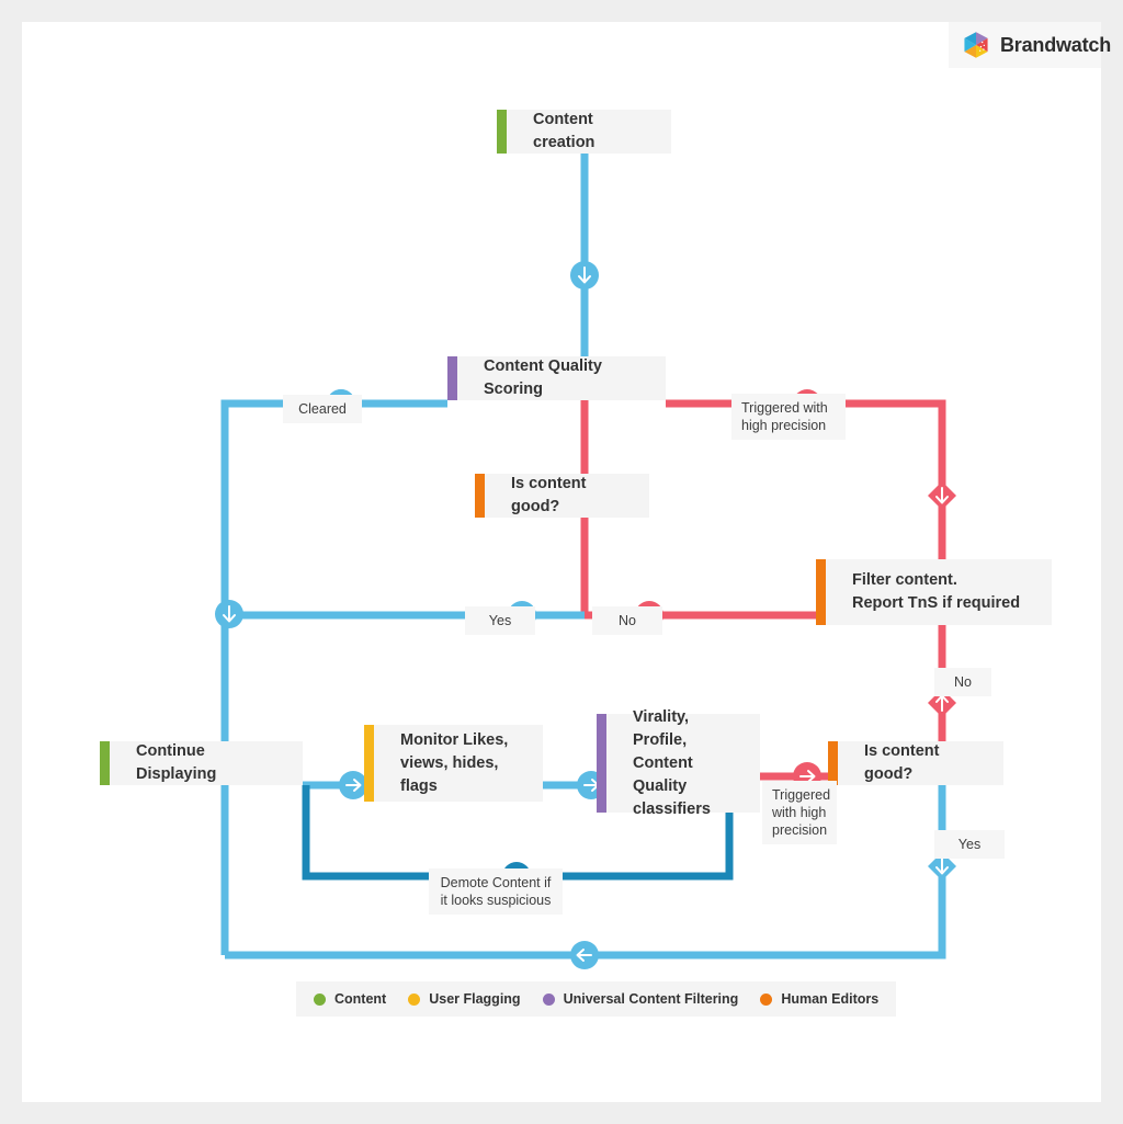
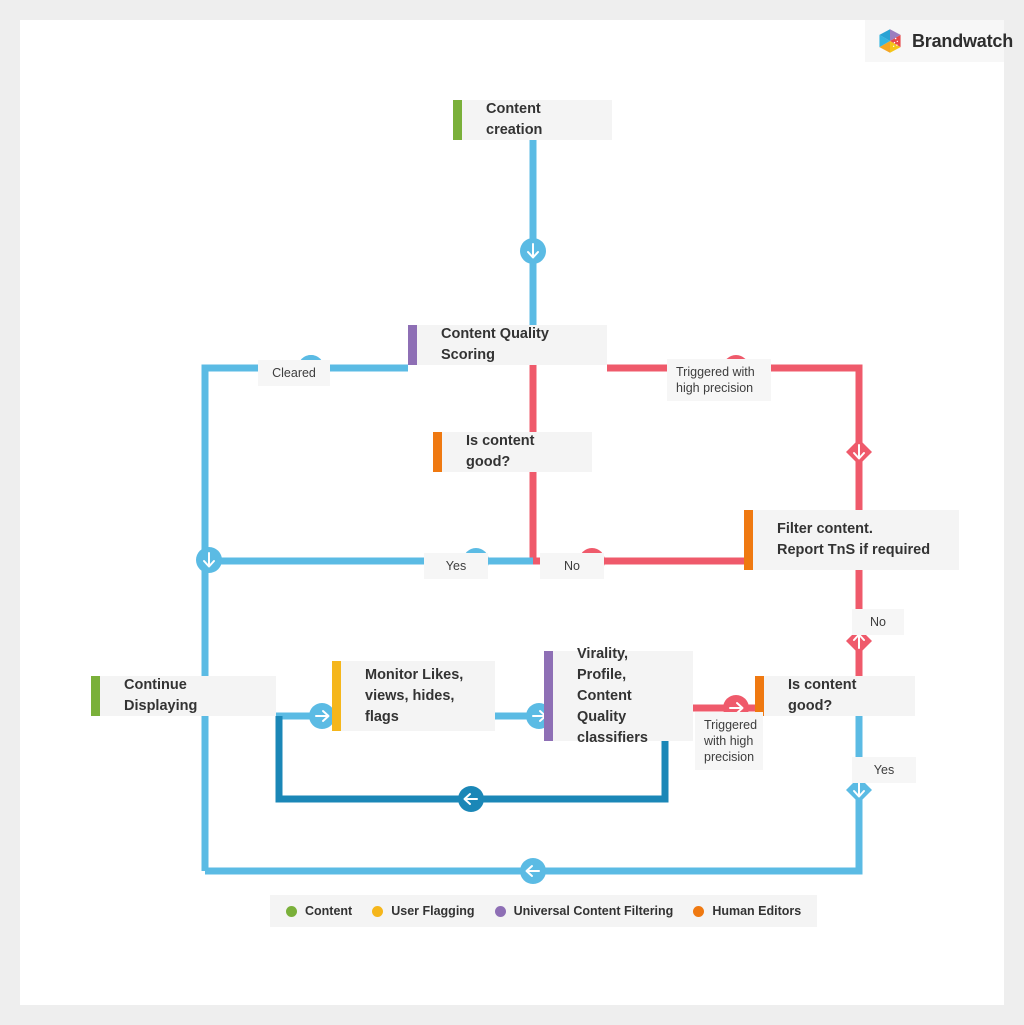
  Brandwatch
  Content creation
  Content Quality Scoring
  Is content good?
  Filter content.
  Report TnS if required
  Continue Displaying
  Monitor Likes,
  views, hides, flags
  Virality, Profile,
  Content Quality
  classifiers
  Is content good?
  Cleared
  Triggered with
  high precision
  Yes
  No
  No
  Triggered
  with high
  precision
  Yes
- Demote Content if
- it looks suspicious
  Content
  User Flagging
  Universal Content Filtering
  Human Editors
